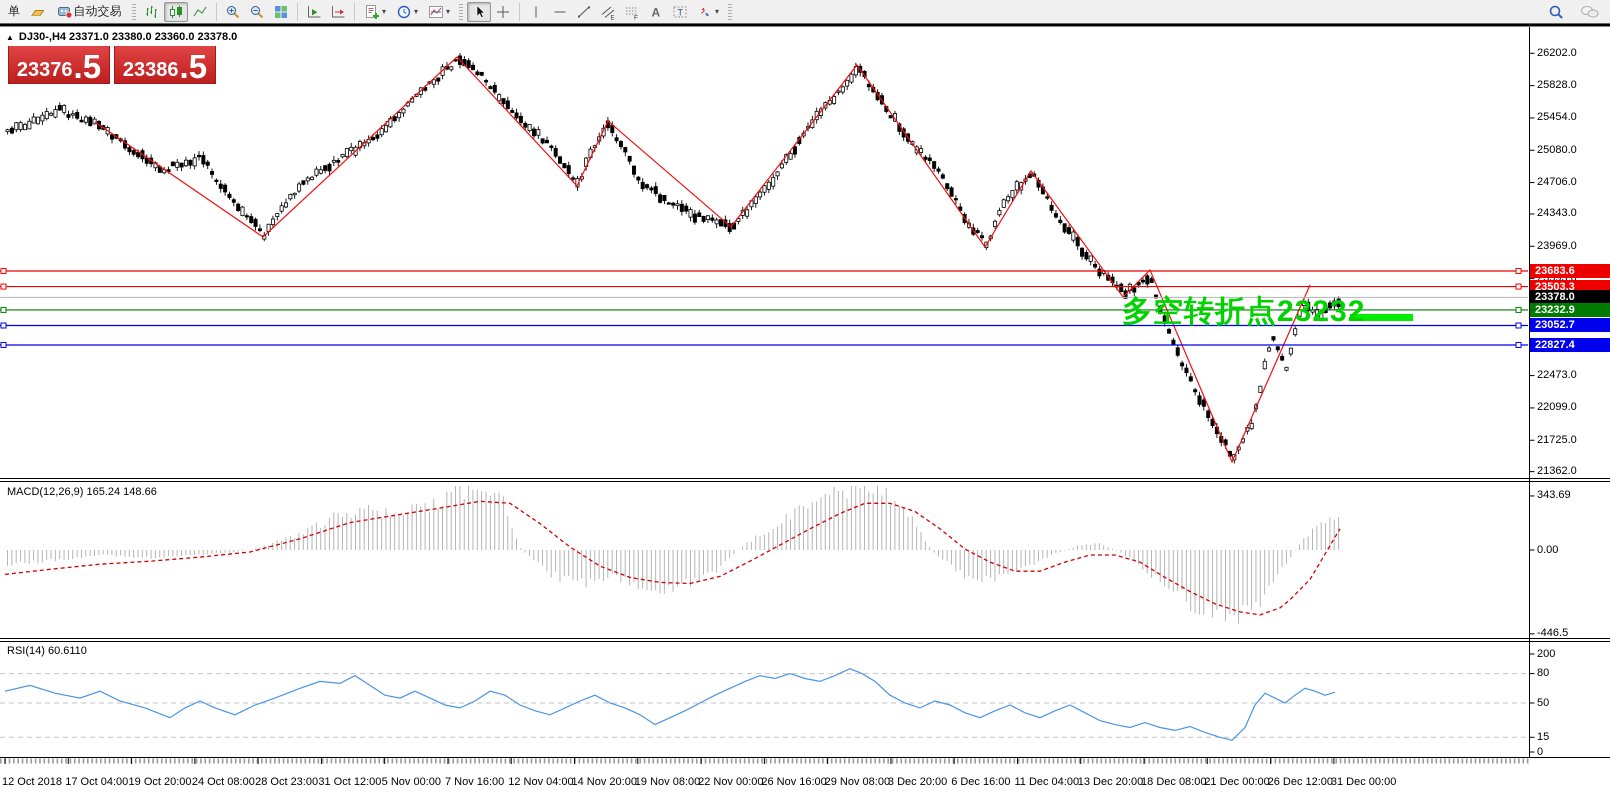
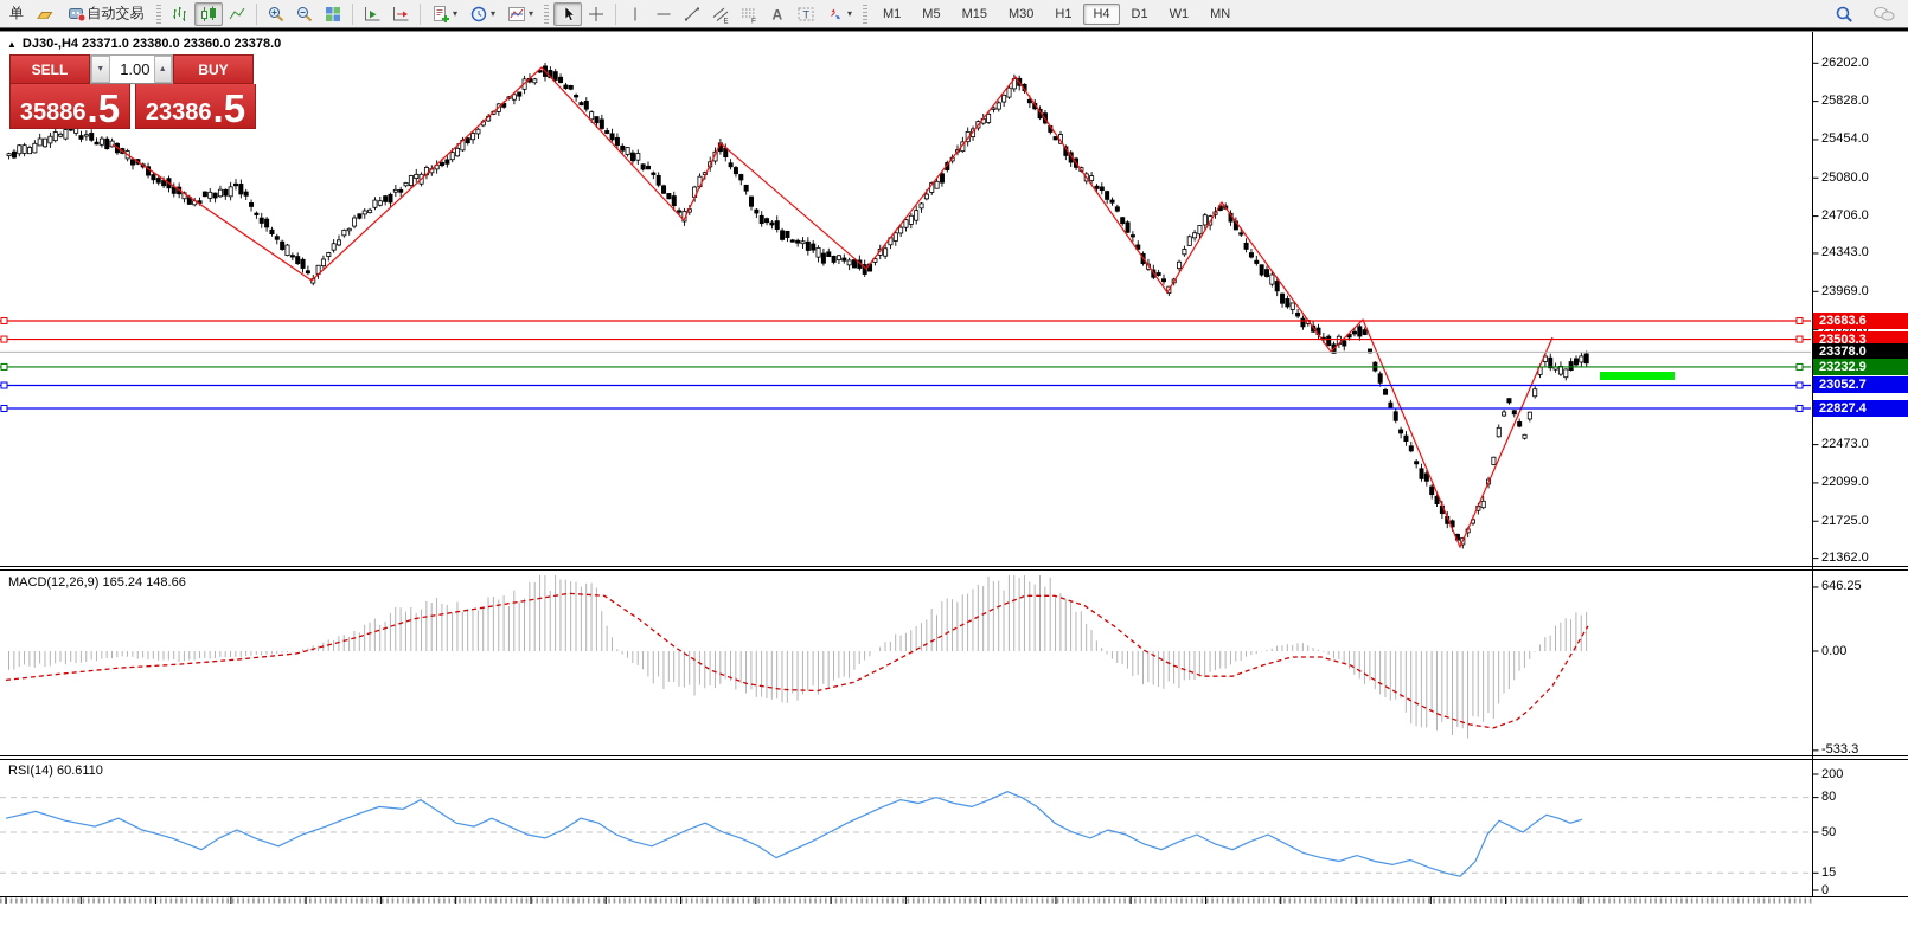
  单
  自动交易
  ▾
  ▾
  ▾
  A
  T
  ▾
+ M1
+ M5
+ M15
+ M30
+ H1
+ H4
+ D1
+ W1
+ MN
  ▲
  DJ30-,H4 23371.0 23380.0 23360.0 23378.0
+ SELL
+ 1.00
+ BUY
- 23376
+ 35886
  .5
  23386
  .5
- 多空转折点23232
  MACD(12,26,9) 165.24 148.66
  RSI(14) 60.6110
  26202.0
  25828.0
  25454.0
  25080.0
  24706.0
  24343.0
  23969.0
  23595.0
  22473.0
  22099.0
  21725.0
  21362.0
- 343.69
+ 646.25
  0.00
- -446.5
+ -533.3
  200
  80
  50
  15
  0
  23683.6
  23503.3
  23378.0
  23232.9
  23052.7
  22827.4
- 12 Oct 2018
- 17 Oct 04:00
- 19 Oct 20:00
- 24 Oct 08:00
- 28 Oct 23:00
- 31 Oct 12:00
- 5 Nov 00:00
- 7 Nov 16:00
- 12 Nov 04:00
- 14 Nov 20:00
- 19 Nov 08:00
- 22 Nov 00:00
- 26 Nov 16:00
- 29 Nov 08:00
- 3 Dec 20:00
- 6 Dec 16:00
- 11 Dec 04:00
- 13 Dec 20:00
- 18 Dec 08:00
- 21 Dec 00:00
- 26 Dec 12:00
- 31 Dec 00:00
